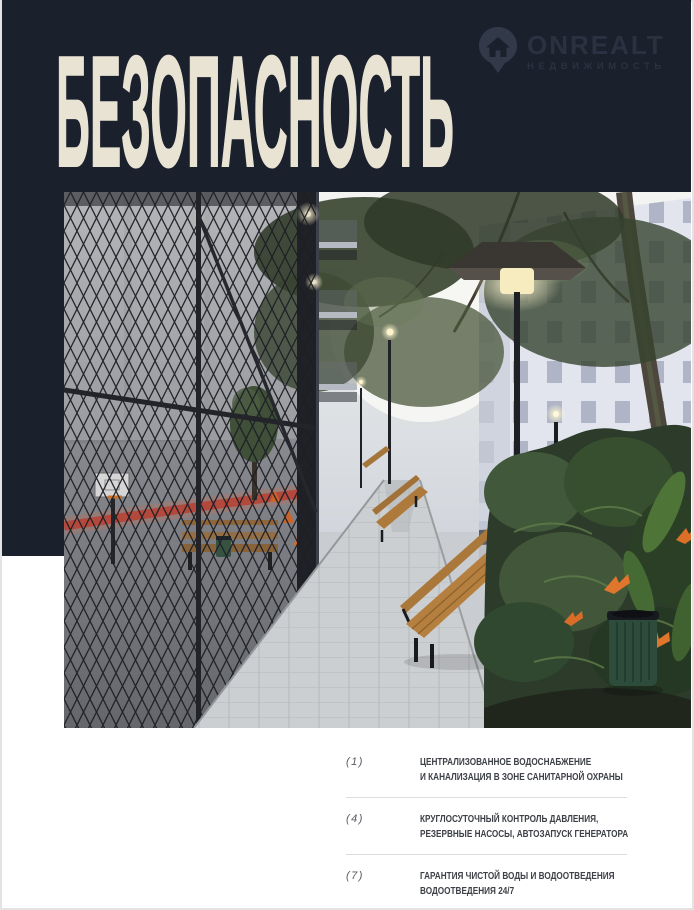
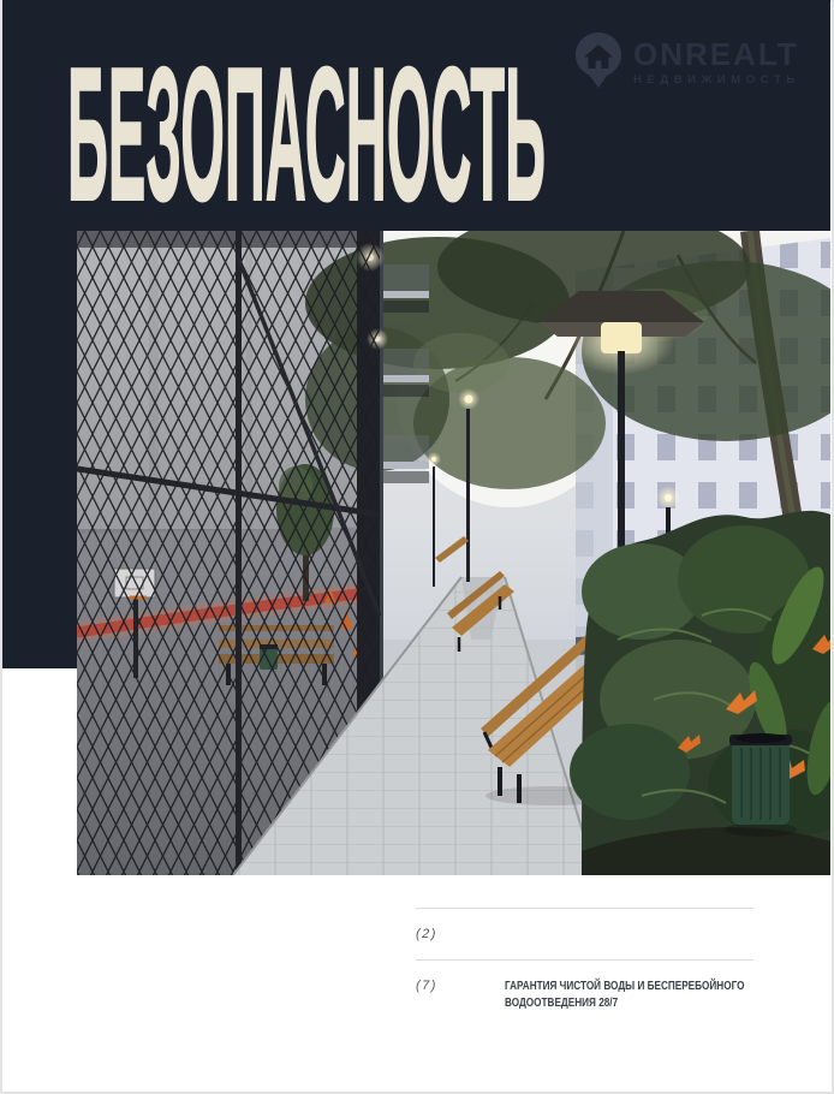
  БЕЗОПАСНОСТЬ
- (1)
- ЦЕНТРАЛИЗОВАННОЕ ВОДОСНАБЖЕНИЕ
- И КАНАЛИЗАЦИЯ В ЗОНЕ САНИТАРНОЙ ОХРАНЫ
- (4)
+ (2)
- КРУГЛОСУТОЧНЫЙ КОНТРОЛЬ ДАВЛЕНИЯ,
- РЕЗЕРВНЫЕ НАСОСЫ, АВТОЗАПУСК ГЕНЕРАТОРА
  (7)
- ГАРАНТИЯ ЧИСТОЙ ВОДЫ И ВОДООТВЕДЕНИЯ
+ ГАРАНТИЯ ЧИСТОЙ ВОДЫ И БЕСПЕРЕБОЙНОГО
- ВОДООТВЕДЕНИЯ 24/7
+ ВОДООТВЕДЕНИЯ 28/7
